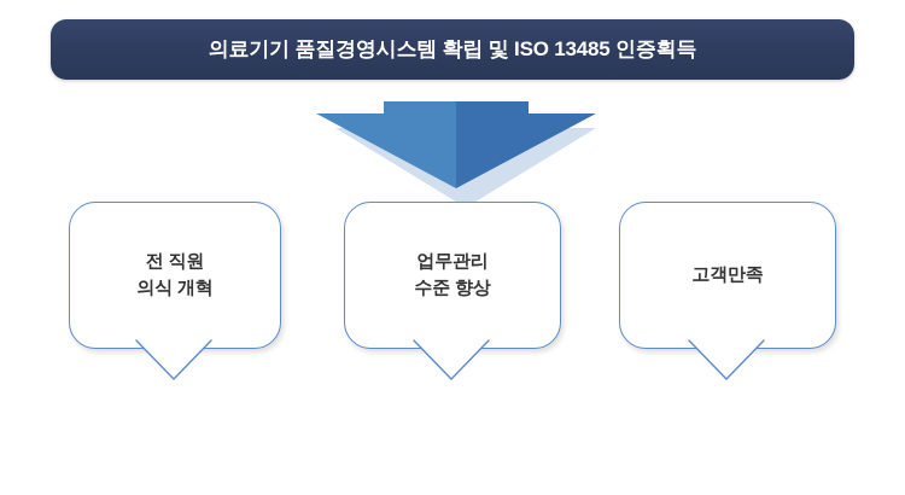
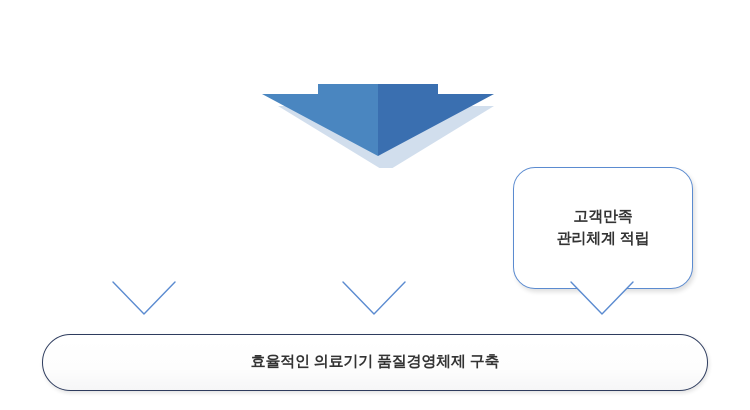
- 의료기기 품질경영시스템 확립 및 ISO 13485 인증획득
- 전 직원
- 의식 개혁
- 업무관리
- 수준 향상
  고객만족
+ 관리체계 적립
+ 효율적인 의료기기 품질경영체제 구축
